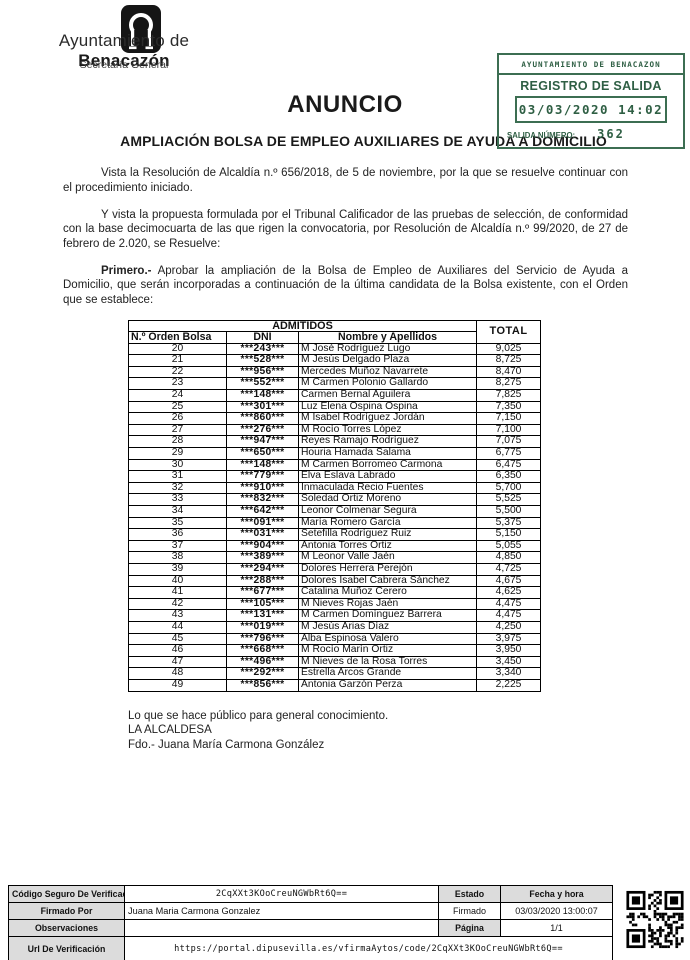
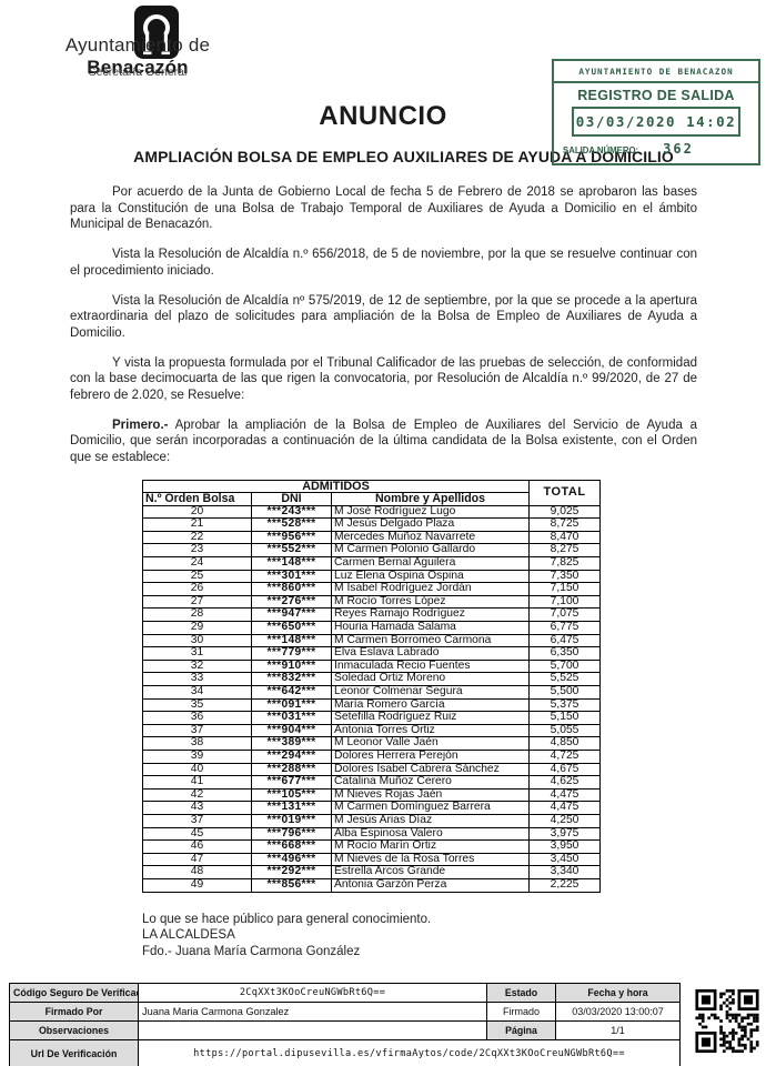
  Ayuntamiento de Benacazón
  Secretaría General
  AYUNTAMIENTO DE BENACAZON
  REGISTRO DE SALIDA
  03/03/2020 14:02
  SALIDA NÚMERO: 362
  ANUNCIO
  AMPLIACIÓN BOLSA DE EMPLEO AUXILIARES DE AYUDA A DOMICILIO
+ Por acuerdo de la Junta de Gobierno Local de fecha 5 de Febrero de 2018 se aprobaron las bases para la Constitución de una Bolsa de Trabajo Temporal de Auxiliares de Ayuda a Domicilio en el ámbito Municipal de Benacazón.
  Vista la Resolución de Alcaldía n.º 656/2018, de 5 de noviembre, por la que se resuelve continuar con el procedimiento iniciado.
+ Vista la Resolución de Alcaldía nº 575/2019, de 12 de septiembre, por la que se procede a la apertura extraordinaria del plazo de solicitudes para ampliación de la Bolsa de Empleo de Auxiliares de Ayuda a Domicilio.
  Y vista la propuesta formulada por el Tribunal Calificador de las pruebas de selección, de conformidad con la base decimocuarta de las que rigen la convocatoria, por Resolución de Alcaldía n.º 99/2020, de 27 de febrero de 2.020, se Resuelve:
  Primero.- Aprobar la ampliación de la Bolsa de Empleo de Auxiliares del Servicio de Ayuda a Domicilio, que serán incorporadas a continuación de la última candidata de la Bolsa existente, con el Orden que se establece:
  ADMITIDOS	TOTAL
  N.º Orden Bolsa	DNI	Nombre y Apellidos
  20	***243***	M José Rodríguez Lugo	9,025
  21	***528***	M Jesús Delgado Plaza	8,725
  22	***956***	Mercedes Muñoz Navarrete	8,470
  23	***552***	M Carmen Polonio Gallardo	8,275
  24	***148***	Carmen Bernal Aguilera	7,825
  25	***301***	Luz Elena Ospina Ospina	7,350
  26	***860***	M Isabel Rodríguez Jordán	7,150
  27	***276***	M Rocío Torres López	7,100
  28	***947***	Reyes Ramajo Rodríguez	7,075
  29	***650***	Houria Hamada Salama	6,775
  30	***148***	M Carmen Borromeo Carmona	6,475
  31	***779***	Elva Eslava Labrado	6,350
  32	***910***	Inmaculada Recio Fuentes	5,700
  33	***832***	Soledad Ortiz Moreno	5,525
  34	***642***	Leonor Colmenar Segura	5,500
  35	***091***	María Romero García	5,375
  36	***031***	Setefilla Rodríguez Ruiz	5,150
  37	***904***	Antonia Torres Ortiz	5,055
  38	***389***	M Leonor Valle Jaén	4,850
  39	***294***	Dolores Herrera Perejón	4,725
  40	***288***	Dolores Isabel Cabrera Sánchez	4,675
  41	***677***	Catalina Muñoz Cerero	4,625
  42	***105***	M Nieves Rojas Jaén	4,475
  43	***131***	M Carmen Domínguez Barrera	4,475
- 44	***019***	M Jesús Arias Díaz	4,250
+ 37	***019***	M Jesús Arias Díaz	4,250
  45	***796***	Alba Espinosa Valero	3,975
  46	***668***	M Rocío Marín Ortiz	3,950
  47	***496***	M Nieves de la Rosa Torres	3,450
  48	***292***	Estrella Arcos Grande	3,340
  49	***856***	Antonia Garzón Perza	2,225
  Lo que se hace público para general conocimiento.
  LA ALCALDESA
  Fdo.- Juana María Carmona González
  Código Seguro De Verifica	2CqXXt3KOoCreuNGWbRt6Q==	Estado	Fecha y hora
  Firmado Por	Juana Maria Carmona Gonzalez	Firmado	03/03/2020 13:00:07
  Observaciones		Página	1/1
  Url De Verificación	https://portal.dipusevilla.es/vfirmaAytos/code/2CqXXt3KOoCreuNGWbRt6Q==
